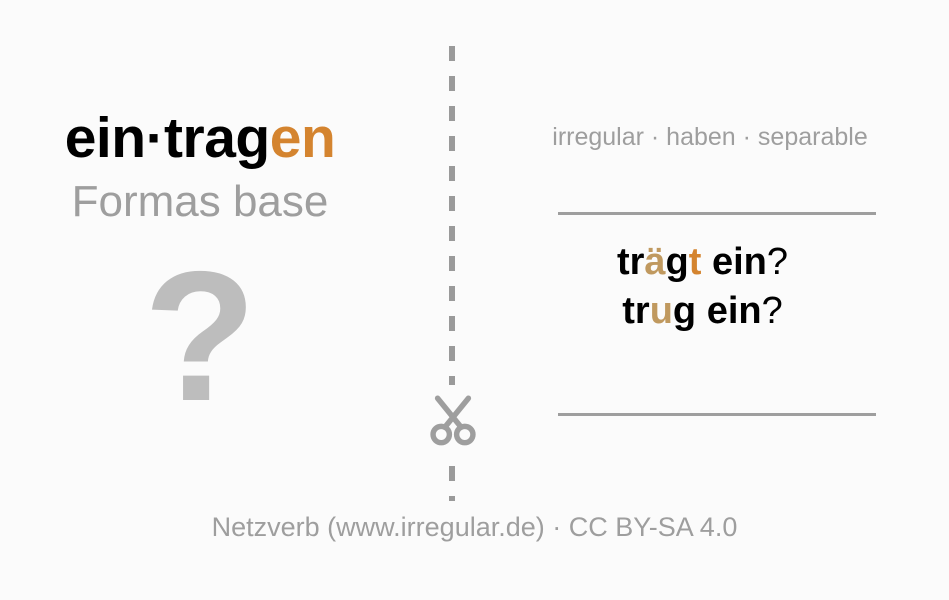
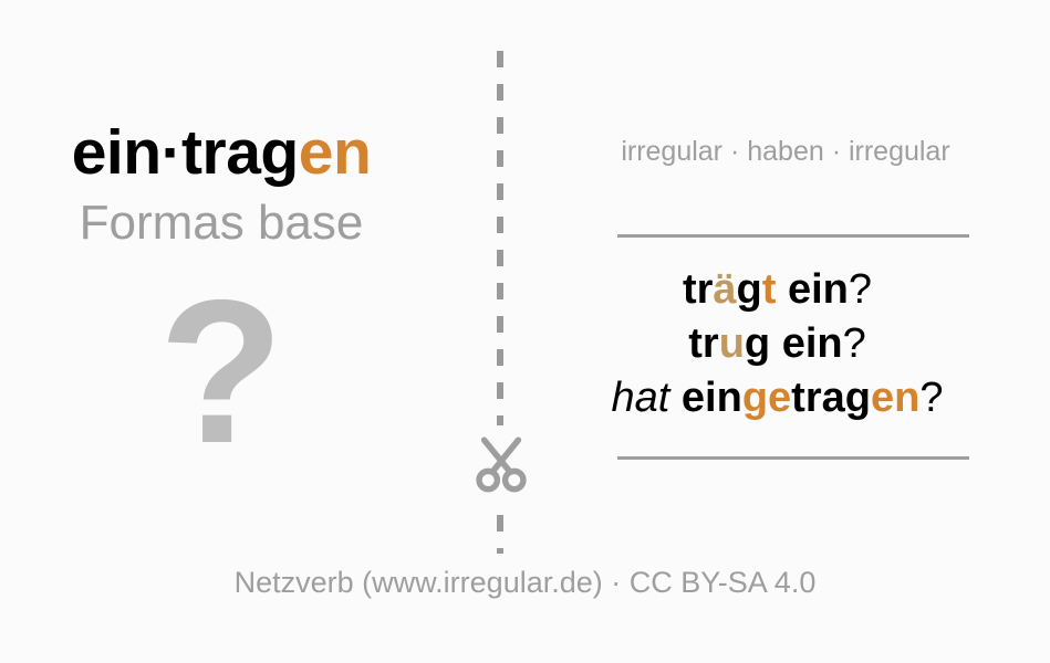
  ein·tragen
  Formas base
  ?
- irregular · haben · separable
+ irregular · haben · irregular
  trägt ein?
  trug ein?
+ hat eingetragen?
  Netzverb (www.irregular.de) · CC BY-SA 4.0
